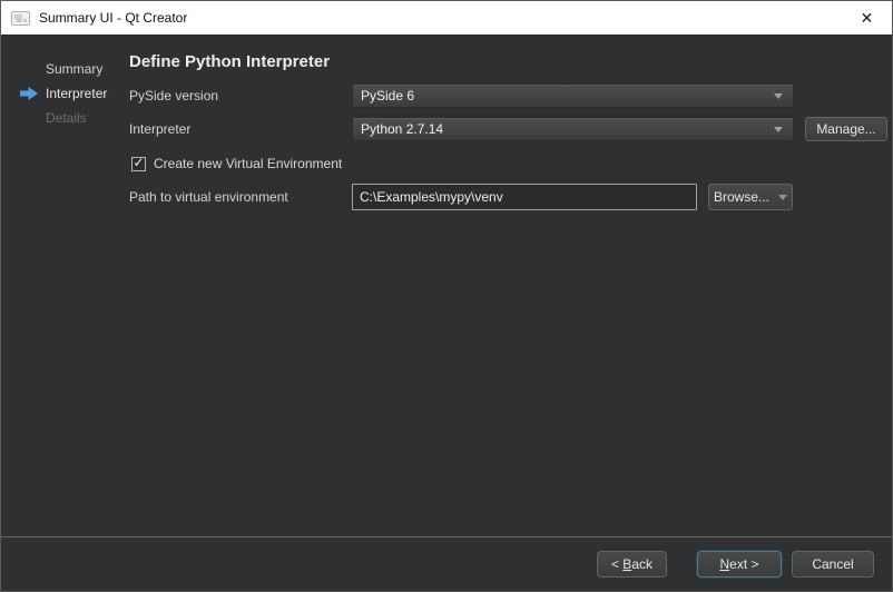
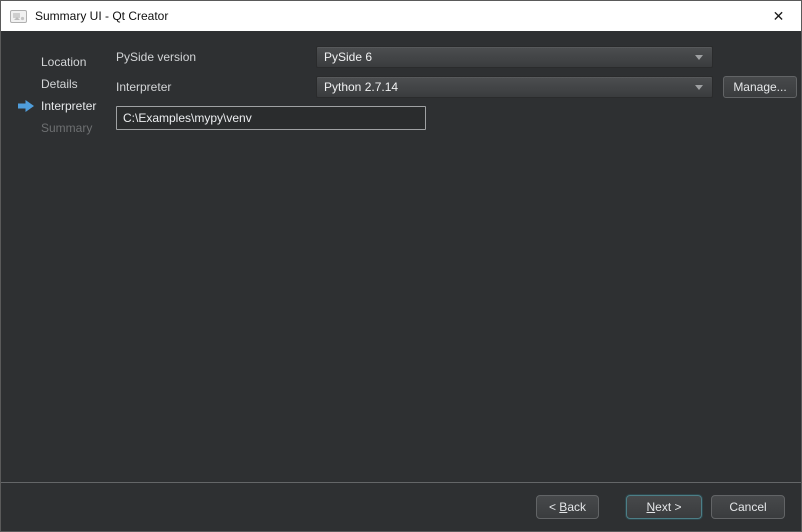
  Summary UI - Qt Creator
  ✕
+ Location
- Summary
+ Details
  Interpreter
- Details
+ Summary
- Define Python Interpreter
  PySide version
  PySide 6
  Interpreter
  Python 2.7.14
  Manage...
- ✓
- Create new Virtual Environment
- Path to virtual environment
  C:\Examples\mypy\venv
- Browse...
  < Back
  Next >
  Cancel
